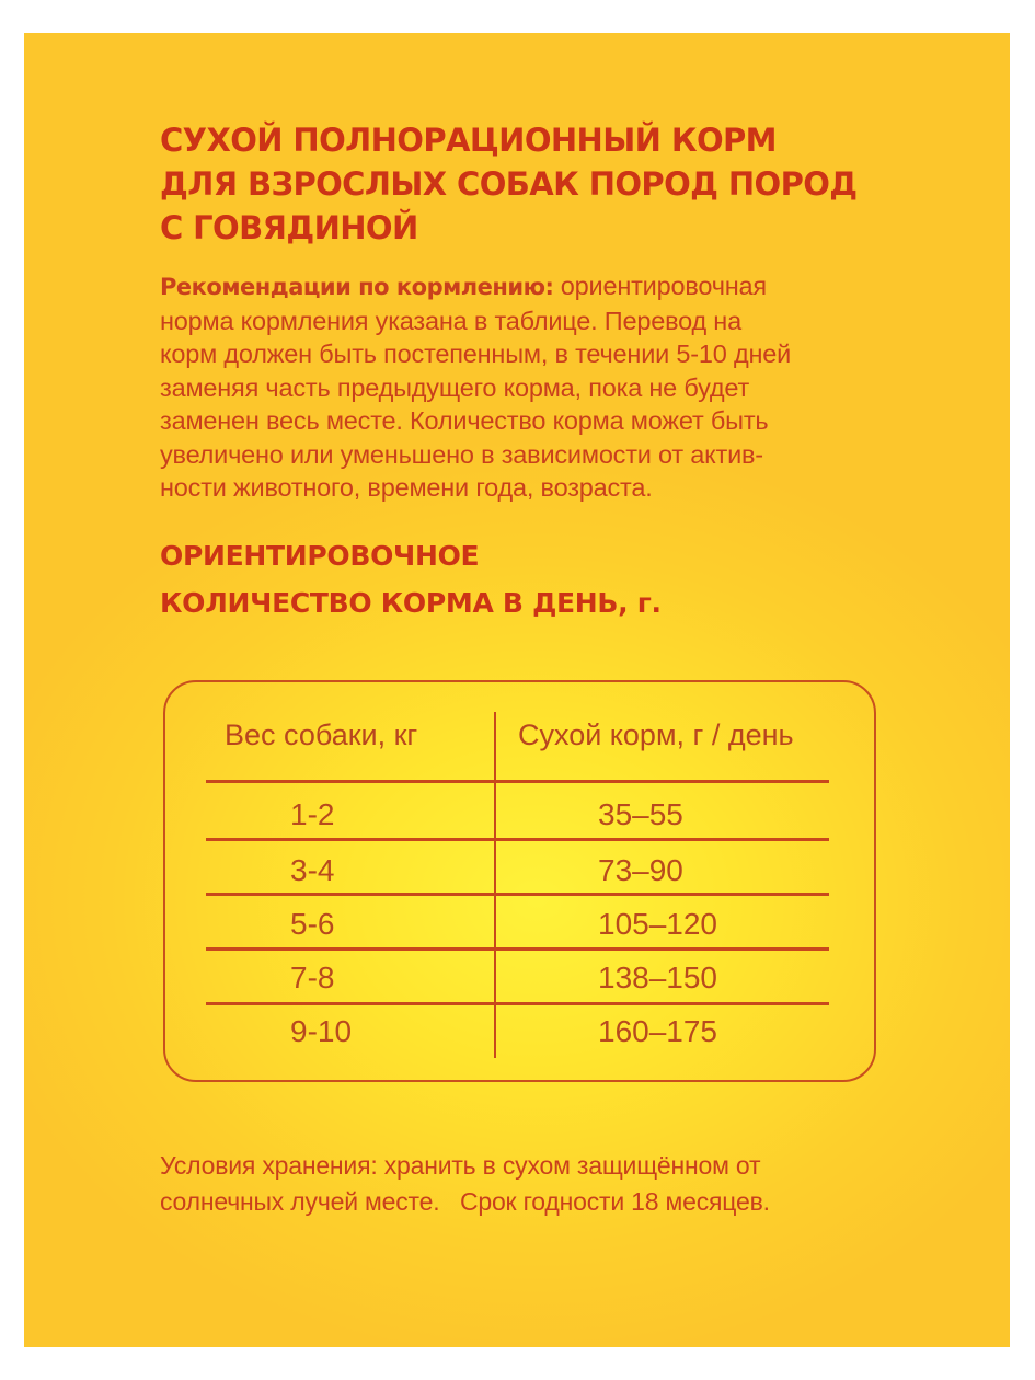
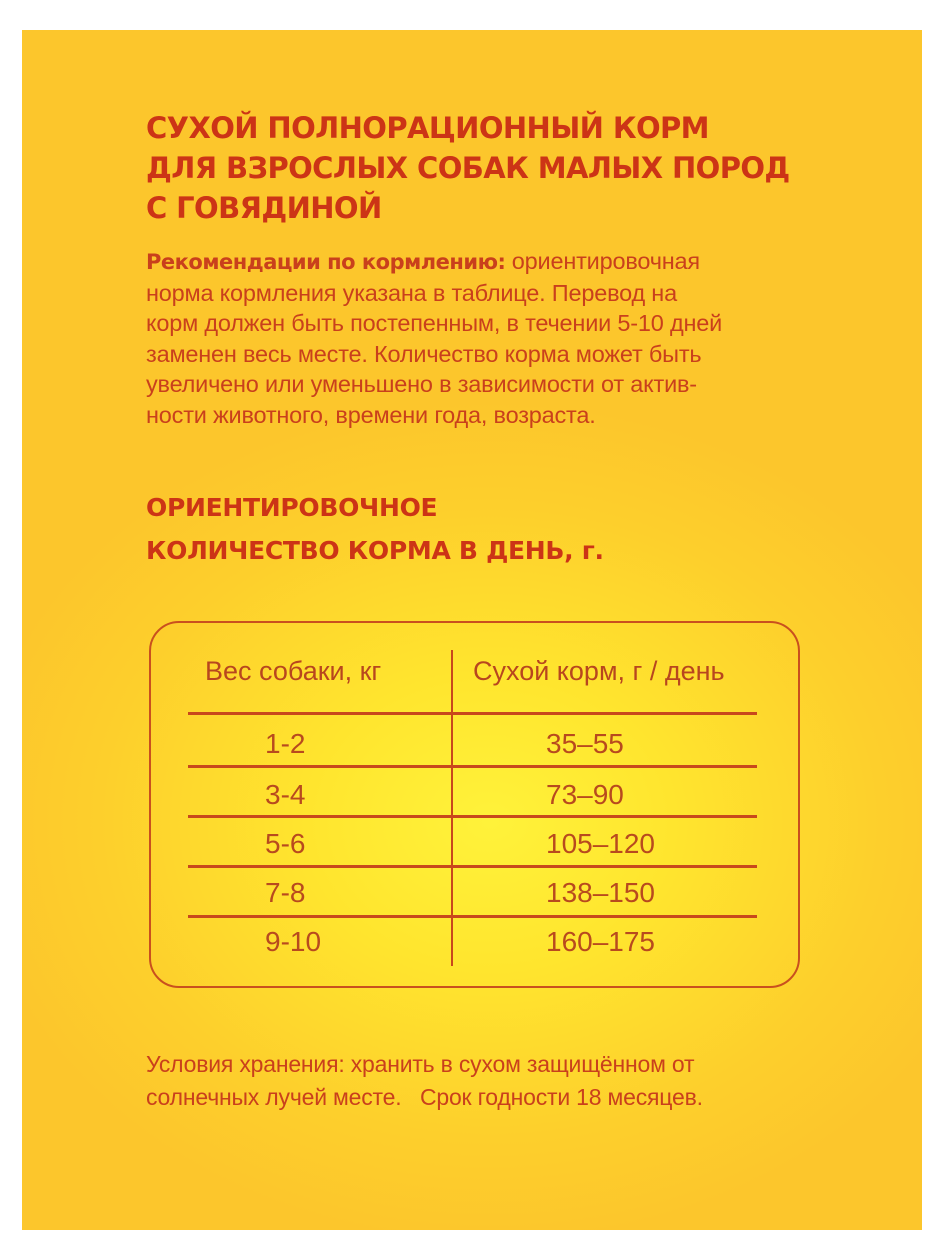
  СУХОЙ ПОЛНОРАЦИОННЫЙ КОРМ
- ДЛЯ ВЗРОСЛЫХ СОБАК ПОРОД ПОРОД
+ ДЛЯ ВЗРОСЛЫХ СОБАК МАЛЫХ ПОРОД
  С ГОВЯДИНОЙ
  Рекомендации по кормлению: ориентировочная
  норма кормления указана в таблице. Перевод на
  корм должен быть постепенным, в течении 5-10 дней
- заменяя часть предыдущего корма, пока не будет
  заменен весь месте. Количество корма может быть
  увеличено или уменьшено в зависимости от актив-
  ности животного, времени года, возраста.
  ОРИЕНТИРОВОЧНОЕ
  КОЛИЧЕСТВО КОРМА В ДЕНЬ, г.
  Вес собаки, кг
  Сухой корм, г / день
  1-2
  35–55
  3-4
  73–90
  5-6
  105–120
  7-8
  138–150
  9-10
  160–175
  Условия хранения: хранить в сухом защищённом от
  солнечных лучей месте. Срок годности 18 месяцев.
